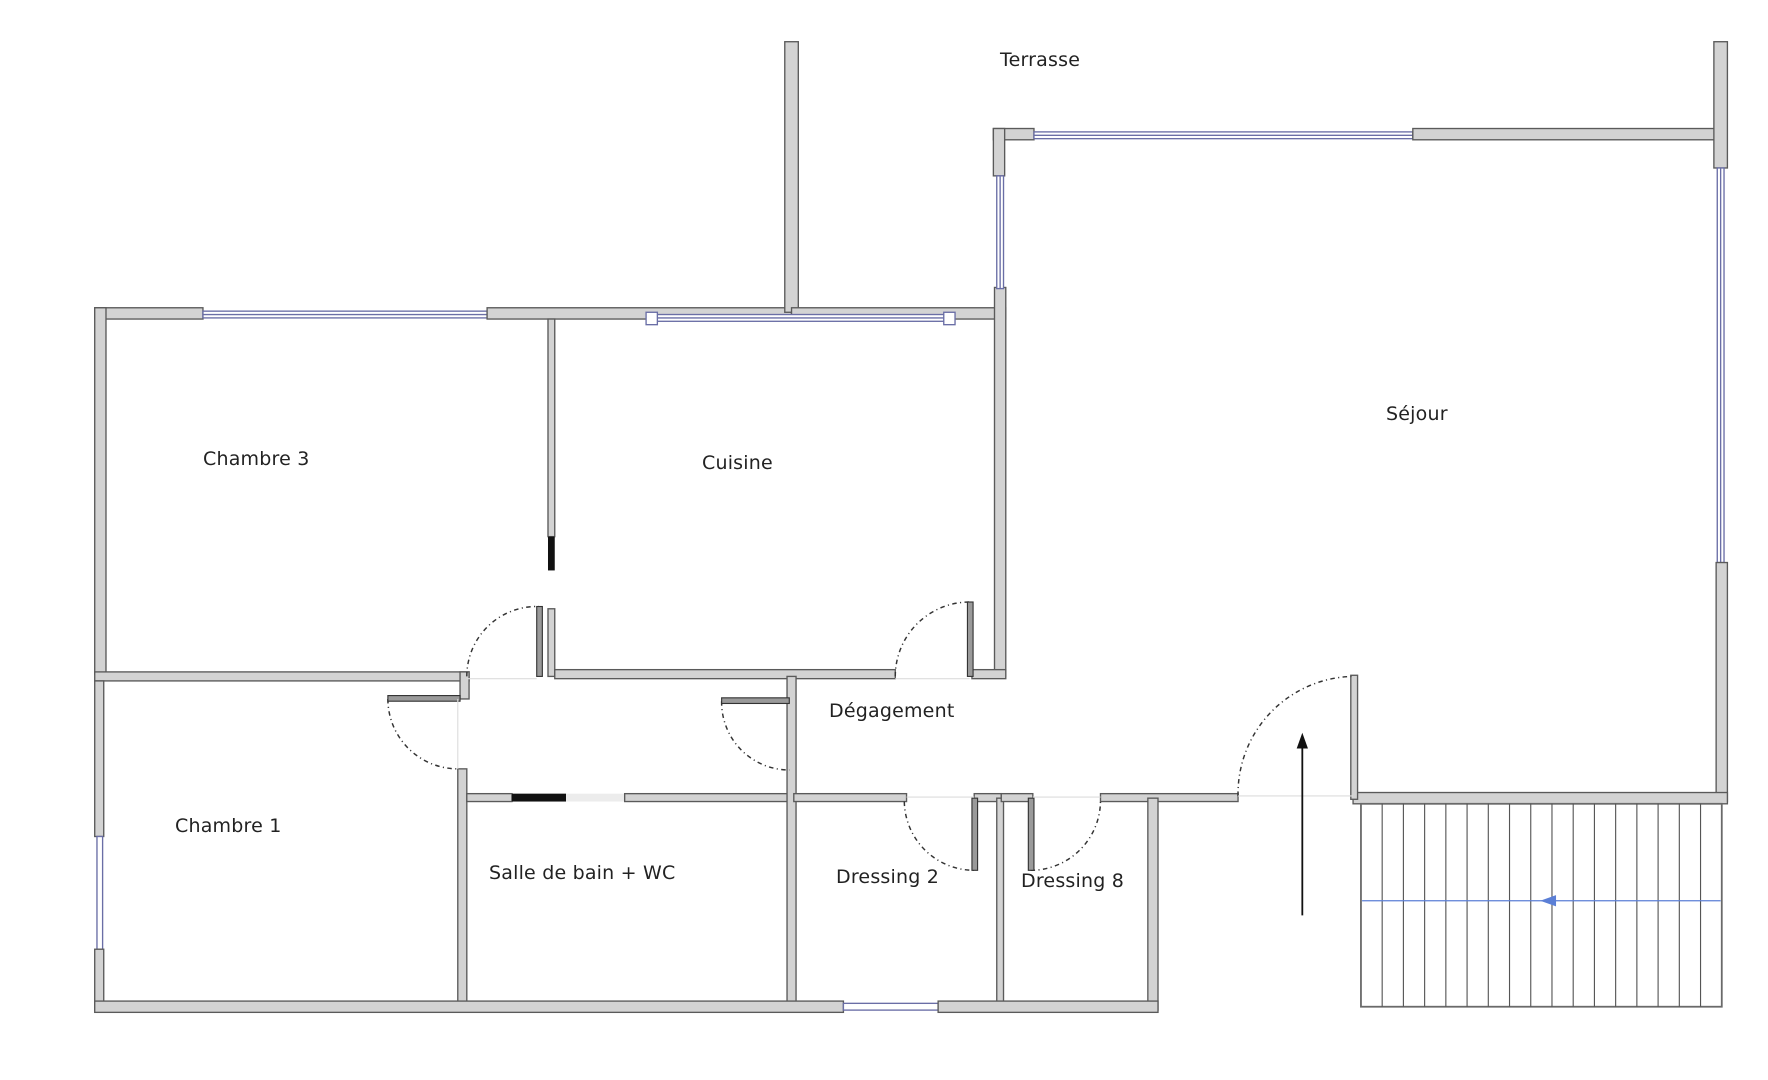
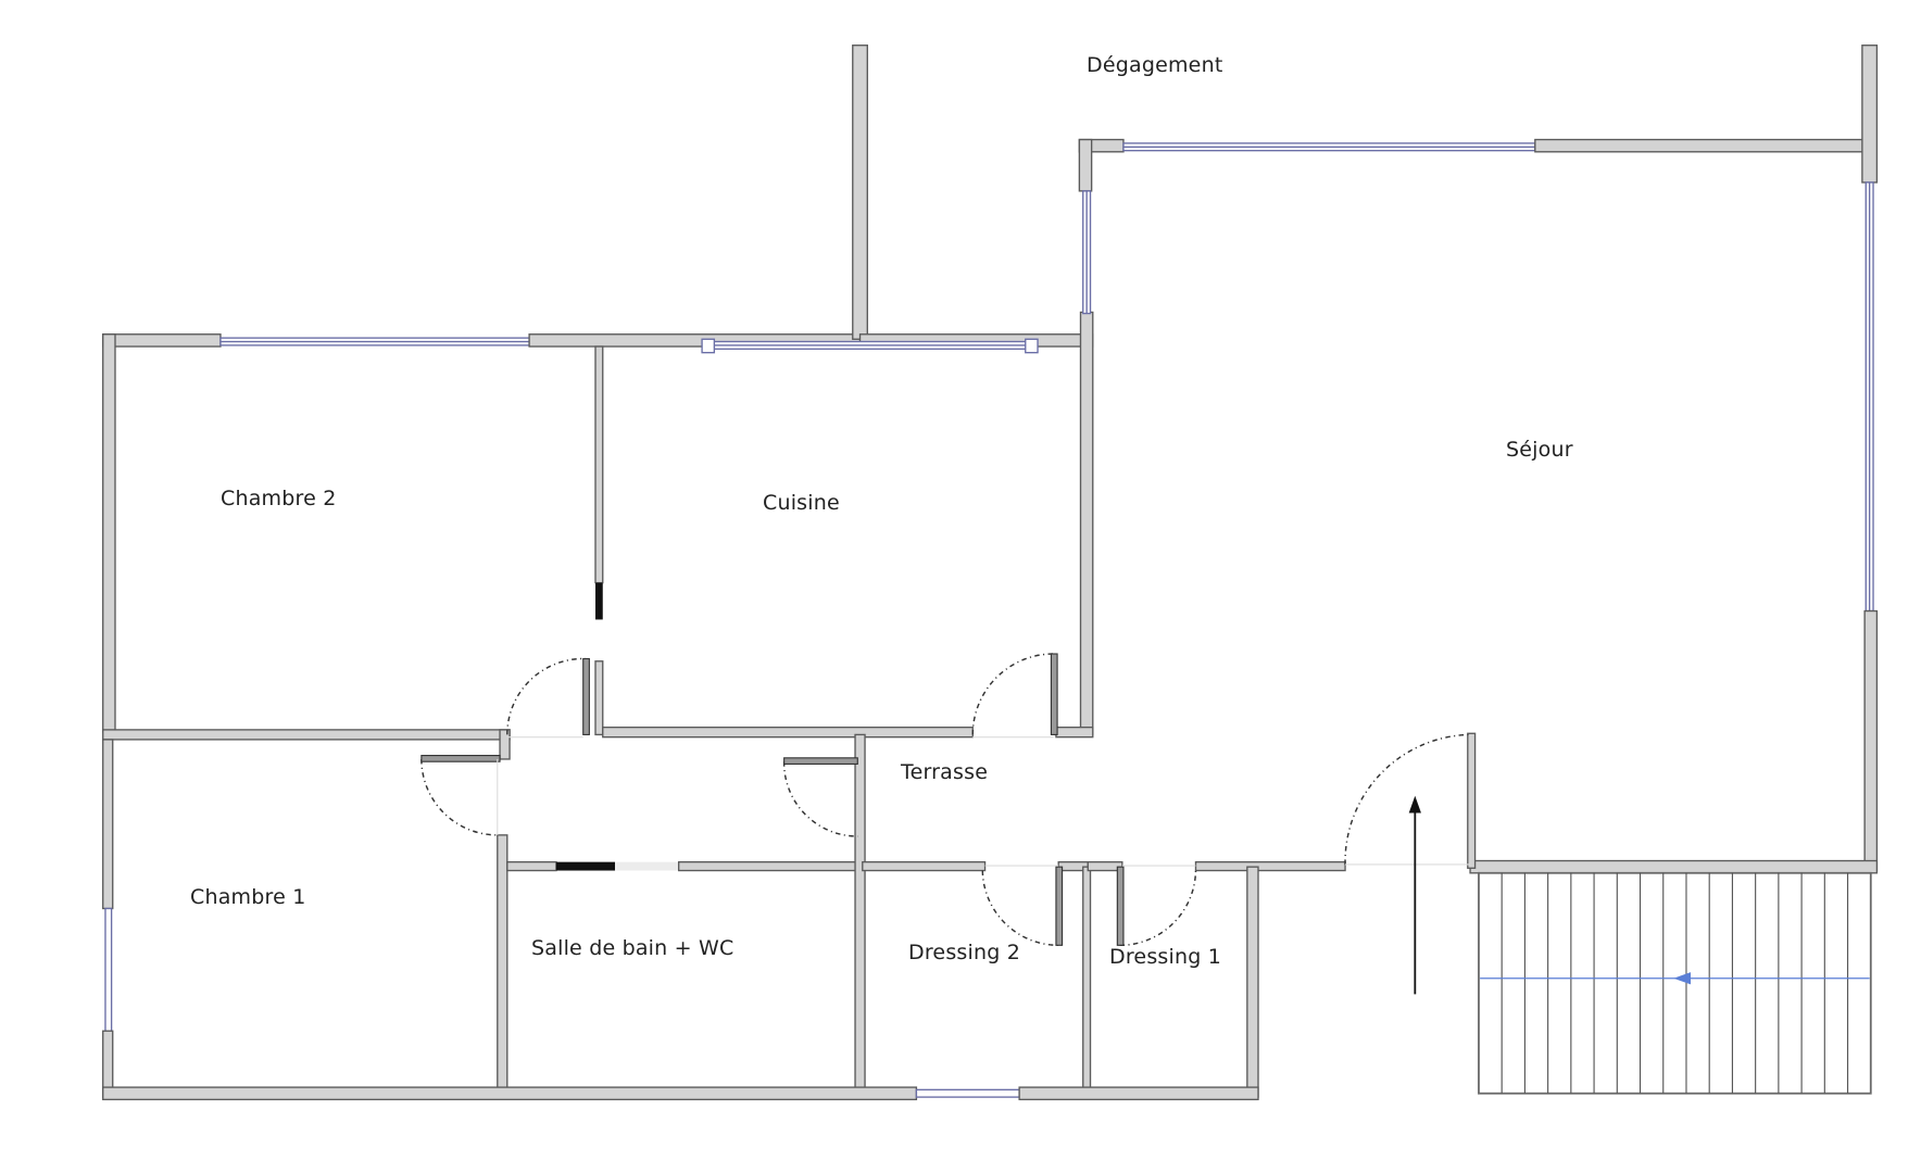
- Terrasse
+ Dégagement
  Séjour
- Chambre 3
+ Chambre 2
  Cuisine
- Dégagement
+ Terrasse
  Chambre 1
  Salle de bain + WC
  Dressing 2
- Dressing 8
+ Dressing 1
